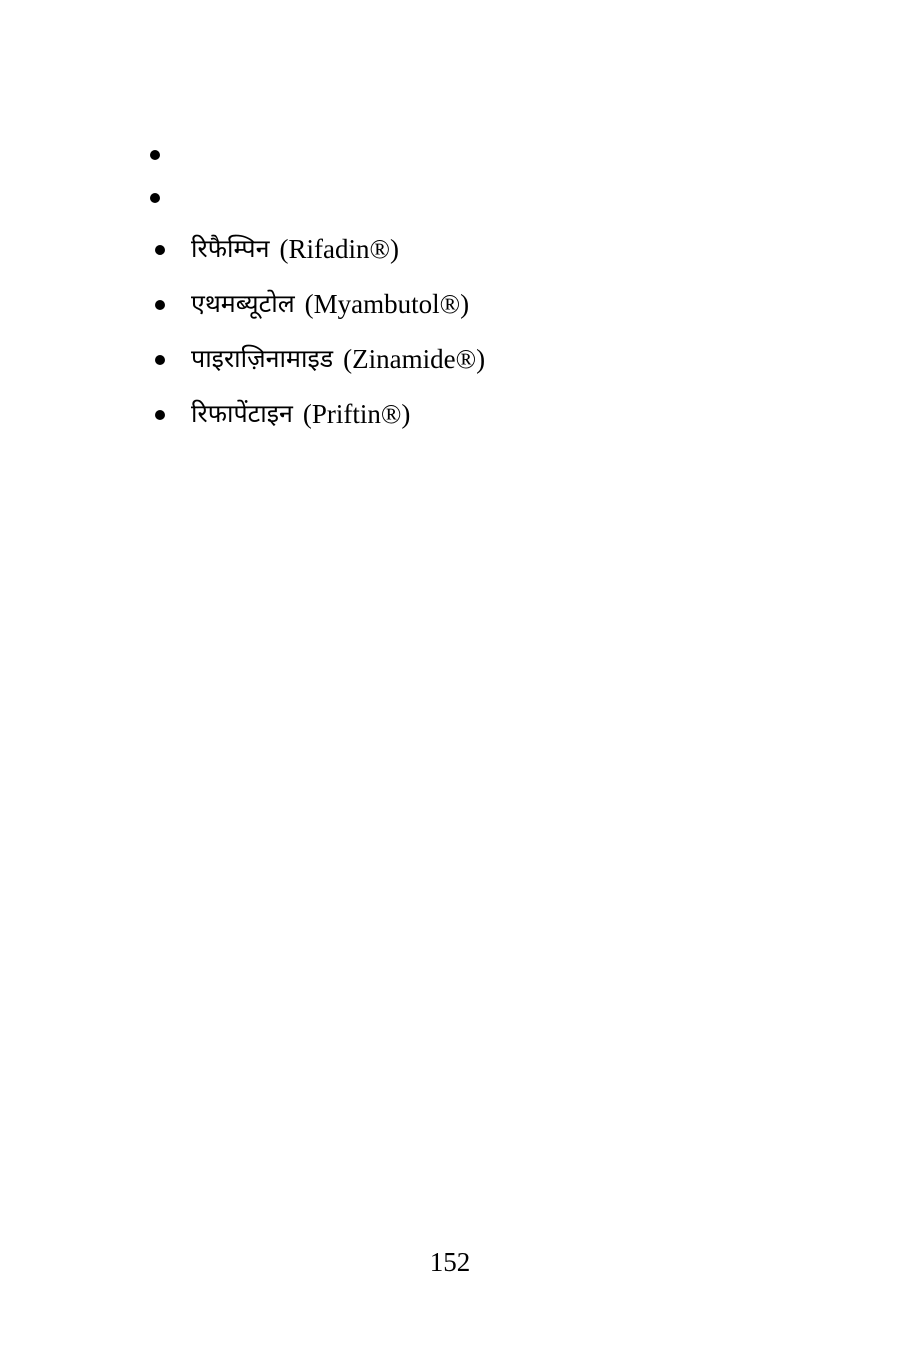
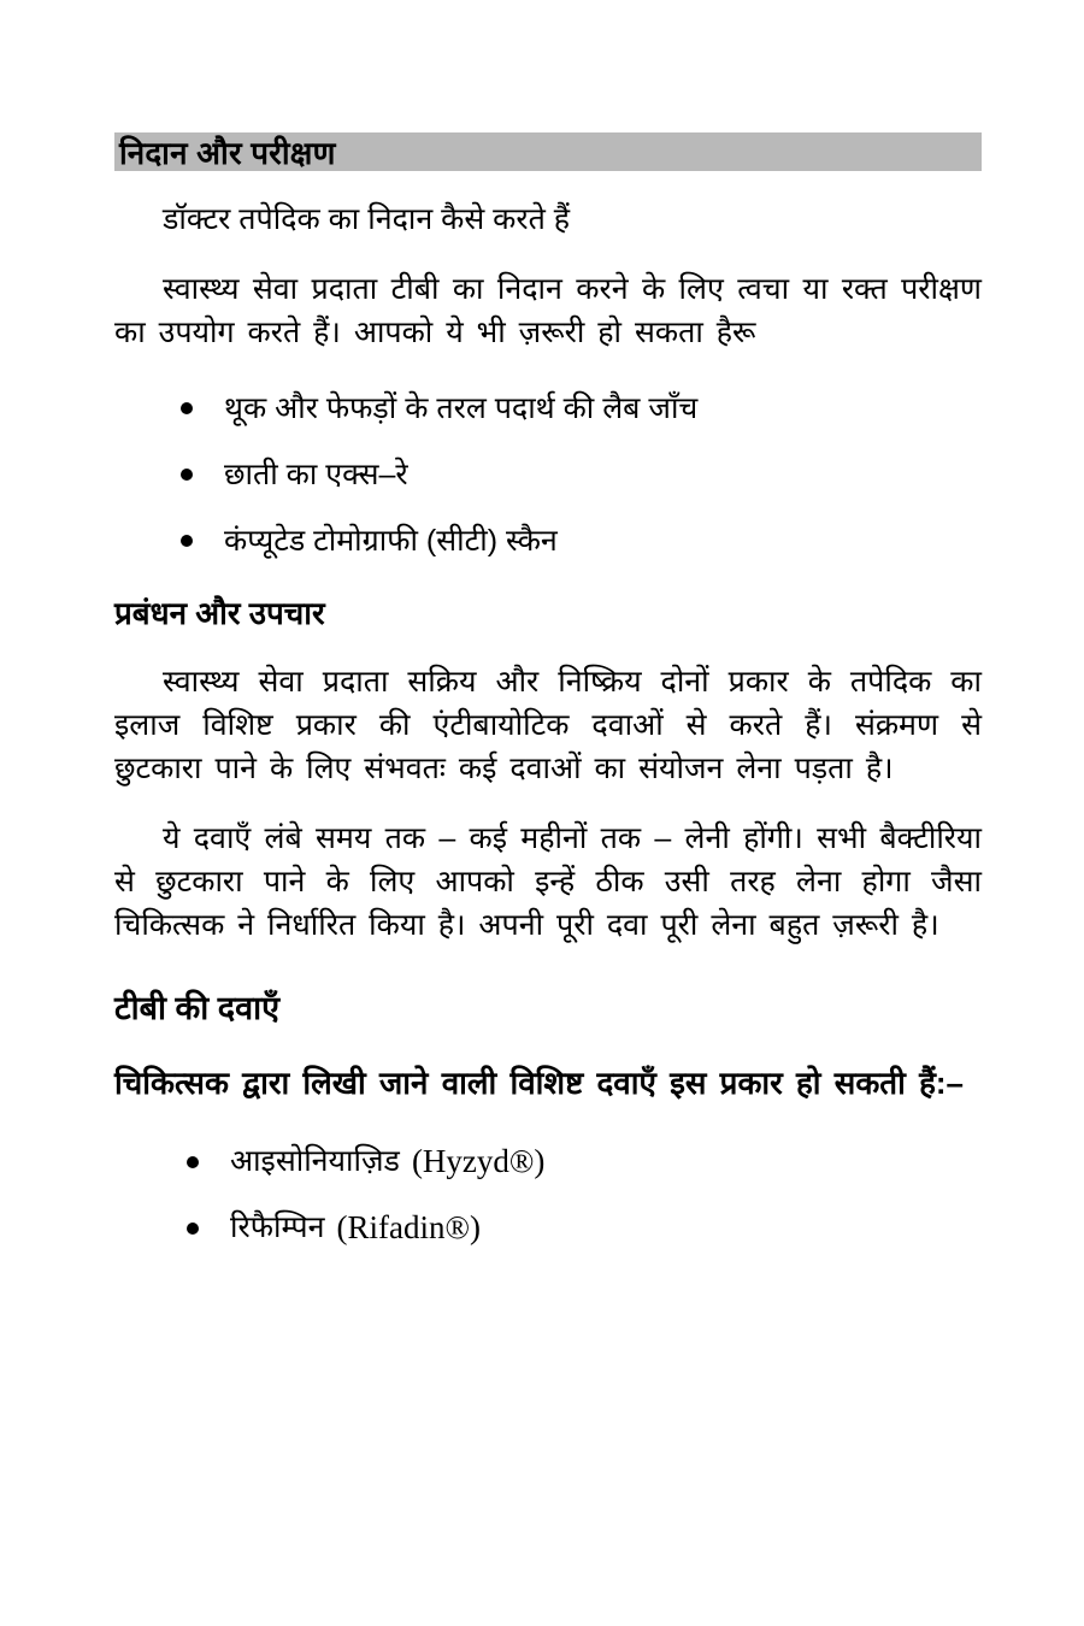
+ निदान और परीक्षण
+ डॉक्टर तपेदिक का निदान कैसे करते हैं
+ स्वास्थ्य सेवा प्रदाता टीबी का निदान करने के लिए त्वचा या रक्त परीक्षण का उपयोग करते हैं। आपको ये भी ज़रूरी हो सकता हैरू
+ थूक और फेफड़ों के तरल पदार्थ की लैब जाँच
+ छाती का एक्स–रे
+ कंप्यूटेड टोमोग्राफी (सीटी) स्कैन
+ प्रबंधन और उपचार
+ स्वास्थ्य सेवा प्रदाता सक्रिय और निष्क्रिय दोनों प्रकार के तपेदिक का इलाज विशिष्ट प्रकार की एंटीबायोटिक दवाओं से करते हैं। संक्रमण से छुटकारा पाने के लिए संभवतः कई दवाओं का संयोजन लेना पड़ता है।
+ ये दवाएँ लंबे समय तक – कई महीनों तक – लेनी होंगी। सभी बैक्टीरिया से छुटकारा पाने के लिए आपको इन्हें ठीक उसी तरह लेना होगा जैसा चिकित्सक ने निर्धारित किया है। अपनी पूरी दवा पूरी लेना बहुत ज़रूरी है।
+ टीबी की दवाएँ
+ चिकित्सक द्वारा लिखी जाने वाली विशिष्ट दवाएँ इस प्रकार हो सकती हैं:–
+ आइसोनियाज़िड
+ (Hyzyd®)
  रिफैम्पिन
  (Rifadin®)
- एथमब्यूटोल
- (Myambutol®)
- पाइराज़िनामाइड
- (Zinamide®)
- रिफापेंटाइन
- (Priftin®)
- 152
